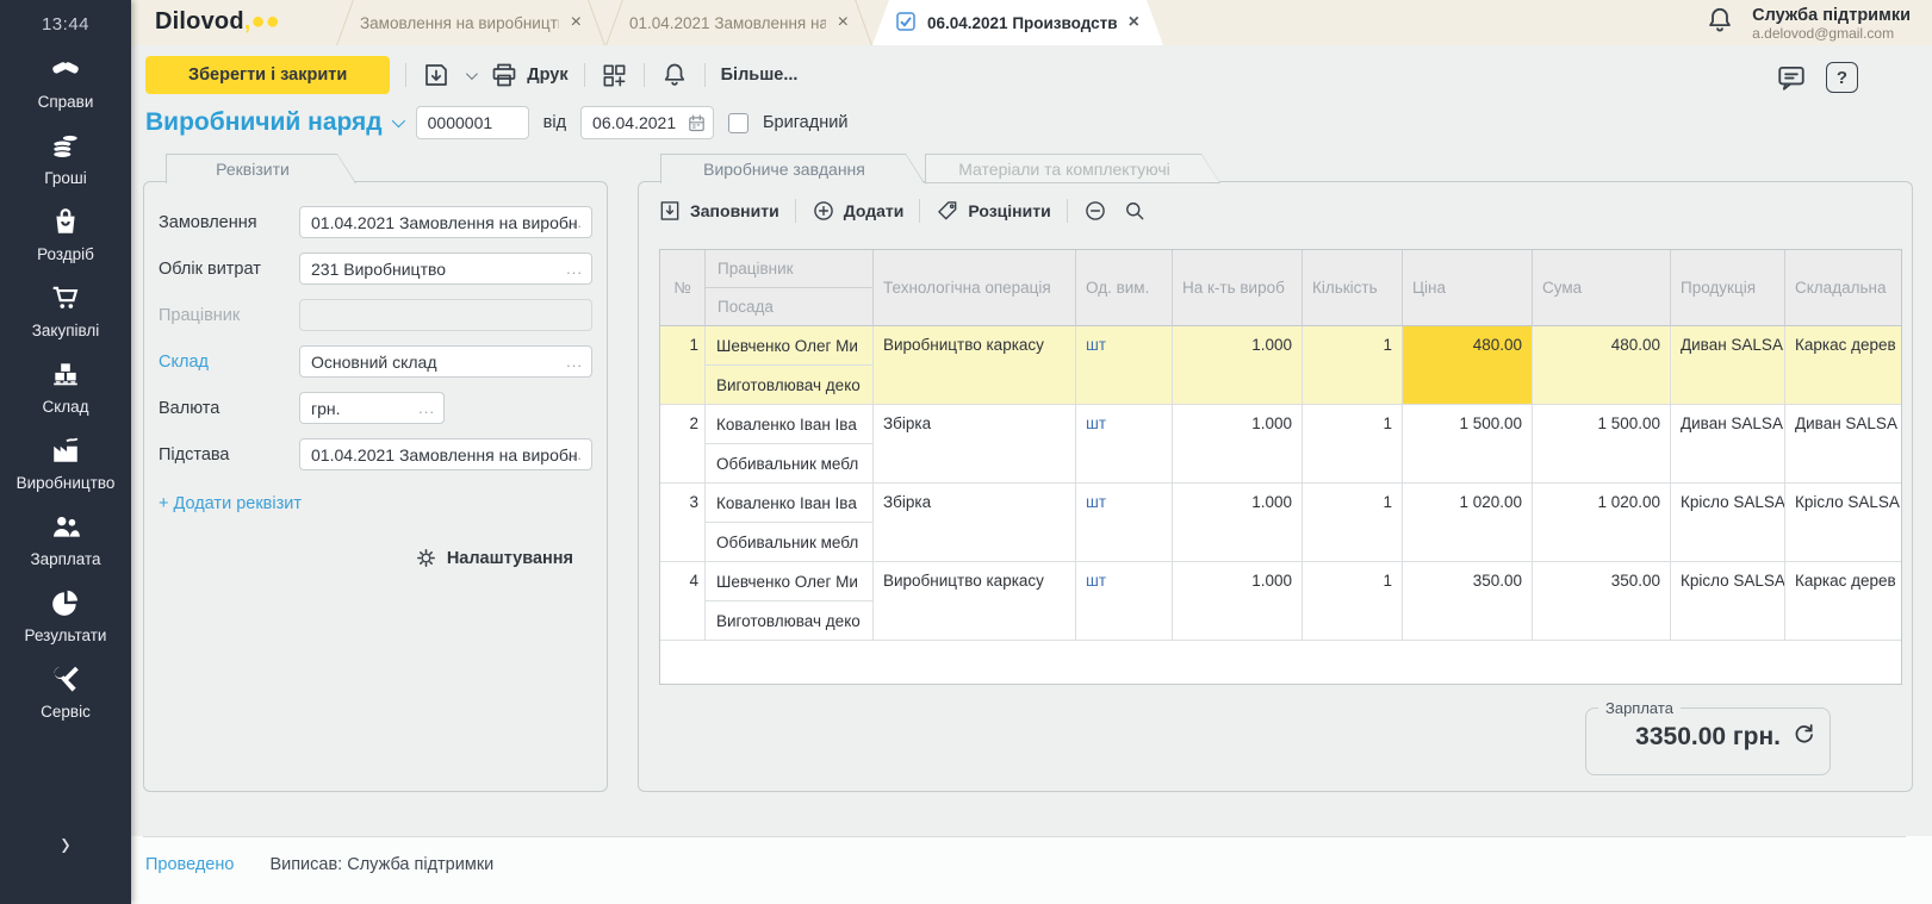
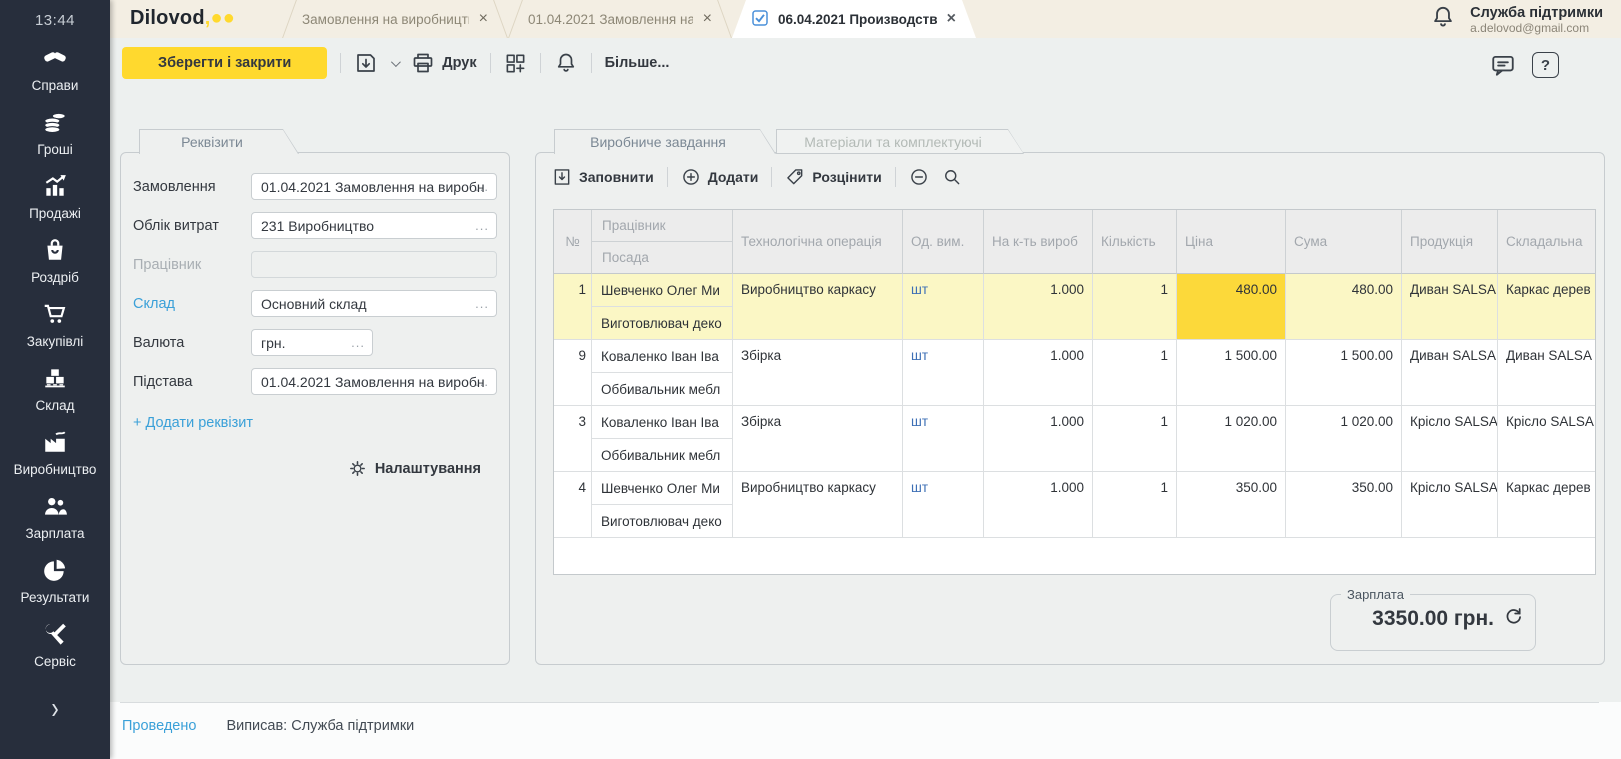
  13:44
  Справи
  Гроші
+ Продажі
  Роздріб
  Закупівлі
  Склад
  Виробництво
  Зарплата
  Результати
  Сервіс
  ›
  Dilovod
  ,●●
  Замовлення на виробницт
  ×
  01.04.2021 Замовлення на
  ×
  06.04.2021 Производств
  ×
  Служба підтримки
  a.delovod@gmail.com
  Зберегти і закрити
  Друк
  Більше...
  ?
- Виробничий наряд
- 0000001
- від
- 06.04.2021
- Бригадний
  Реквізити
  Замовлення
  01.04.2021 Замовлення на виробн
  ...
  Облік витрат
  231 Виробництво
  ...
  Працівник
  Склад
  Основний склад
  ...
  Валюта
  грн.
  ...
  Підстава
  01.04.2021 Замовлення на виробн
  ...
  + Додати реквізит
  Налаштування
  Виробниче завдання
  Матеріали та комплектуючі
  Заповнити
  Додати
  Розцінити
  №
  Працівник
  Посада
  Технологічна операція
  Од. вим.
  На к-ть вироб
  Кількість
  Ціна
  Сума
  Продукція
  Складальна
  1
  Шевченко Олег Ми
  Виготовлювач деко
  Виробництво каркасу
  шт
  1.000
  1
  480.00
  480.00
  Диван SALSA
  Каркас дерев
- 2
+ 9
  Коваленко Іван Іва
  Оббивальник мебл
  Збірка
  шт
  1.000
  1
  1 500.00
  1 500.00
  Диван SALSA
  Диван SALSA
  3
  Коваленко Іван Іва
  Оббивальник мебл
  Збірка
  шт
  1.000
  1
  1 020.00
  1 020.00
  Крісло SALSA
  Крісло SALSA
  4
  Шевченко Олег Ми
  Виготовлювач деко
  Виробництво каркасу
  шт
  1.000
  1
  350.00
  350.00
  Крісло SALSA
  Каркас дерев
  Зарплата
  3350.00 грн.
  Проведено
  Виписав: Служба підтримки
